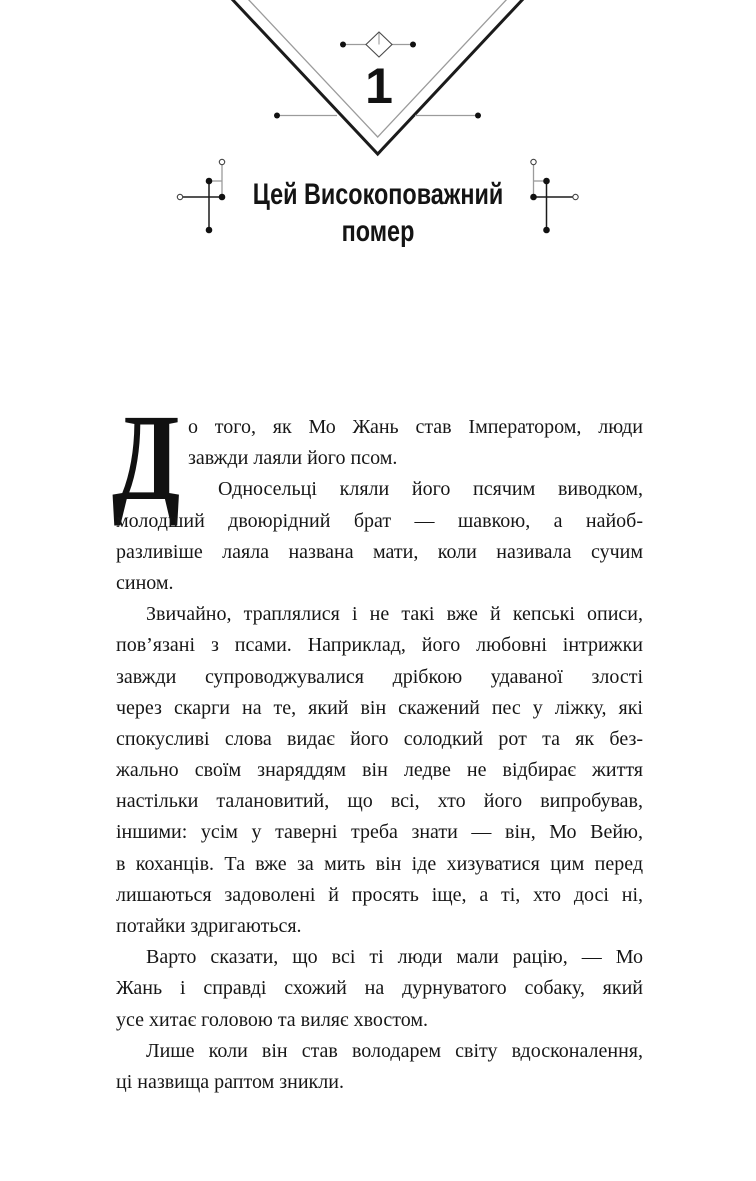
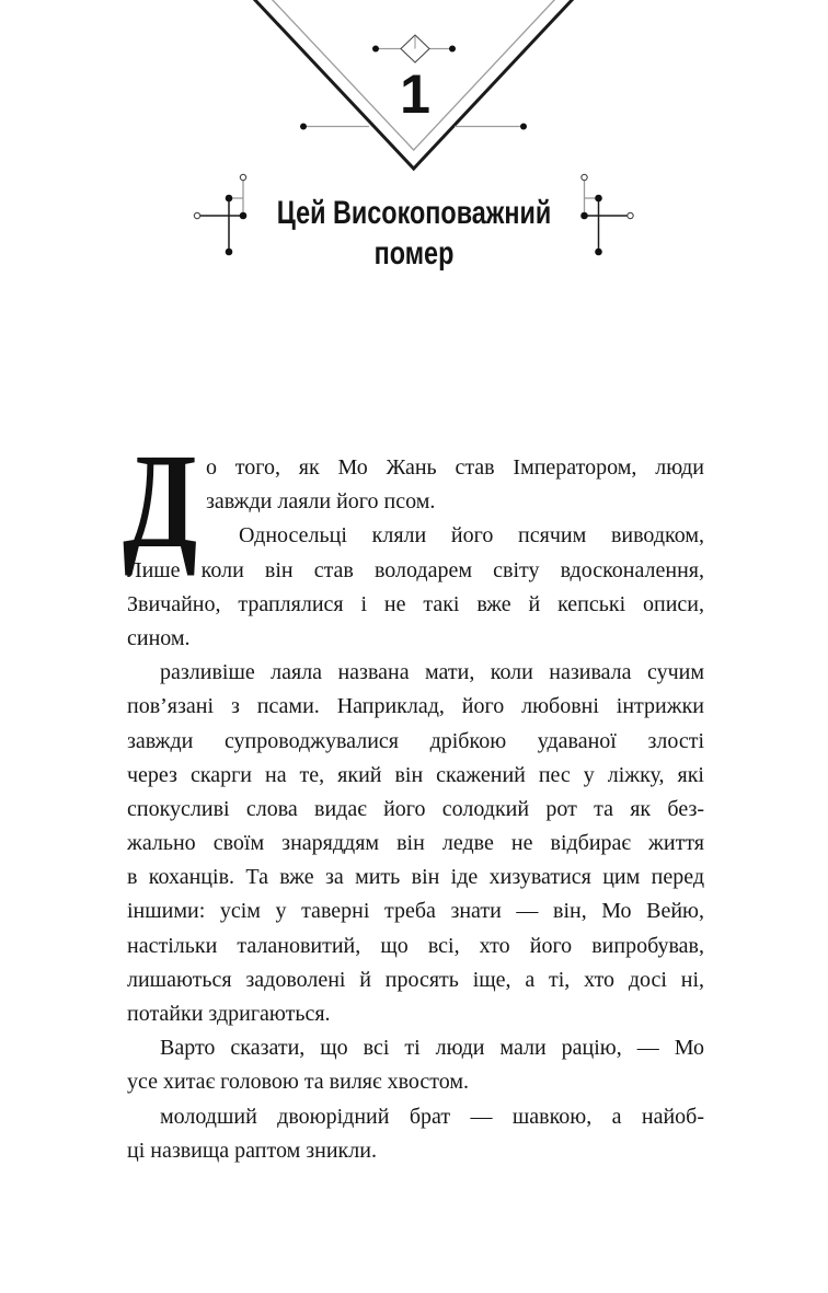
  1
  Цей Високоповажний
  помер
  Д
  о того, як Мо Жань став Імператором, люди
  завжди лаяли його псом.
  Односельці кляли його псячим виводком,
- молодший двоюрідний брат — шавкою, а найоб-
+ Лише коли він став володарем світу вдосконалення,
- разливіше лаяла названа мати, коли називала сучим
+ Звичайно, траплялися і не такі вже й кепські описи,
  сином.
- Звичайно, траплялися і не такі вже й кепські описи,
+ разливіше лаяла названа мати, коли називала сучим
  пов’язані з псами. Наприклад, його любовні інтрижки
  завжди супроводжувалися дрібкою удаваної злості
  через скарги на те, який він скажений пес у ліжку, які
  спокусливі слова видає його солодкий рот та як без-
  жально своїм знаряддям він ледве не відбирає життя
- настільки талановитий, що всі, хто його випробував,
+ в коханців. Та вже за мить він іде хизуватися цим перед
  іншими: усім у таверні треба знати — він, Мо Вейю,
- в коханців. Та вже за мить він іде хизуватися цим перед
+ настільки талановитий, що всі, хто його випробував,
  лишаються задоволені й просять іще, а ті, хто досі ні,
  потайки здригаються.
  Варто сказати, що всі ті люди мали рацію, — Мо
- Жань і справді схожий на дурнуватого собаку, який
  усе хитає головою та виляє хвостом.
- Лише коли він став володарем світу вдосконалення,
+ молодший двоюрідний брат — шавкою, а найоб-
  ці назвища раптом зникли.
